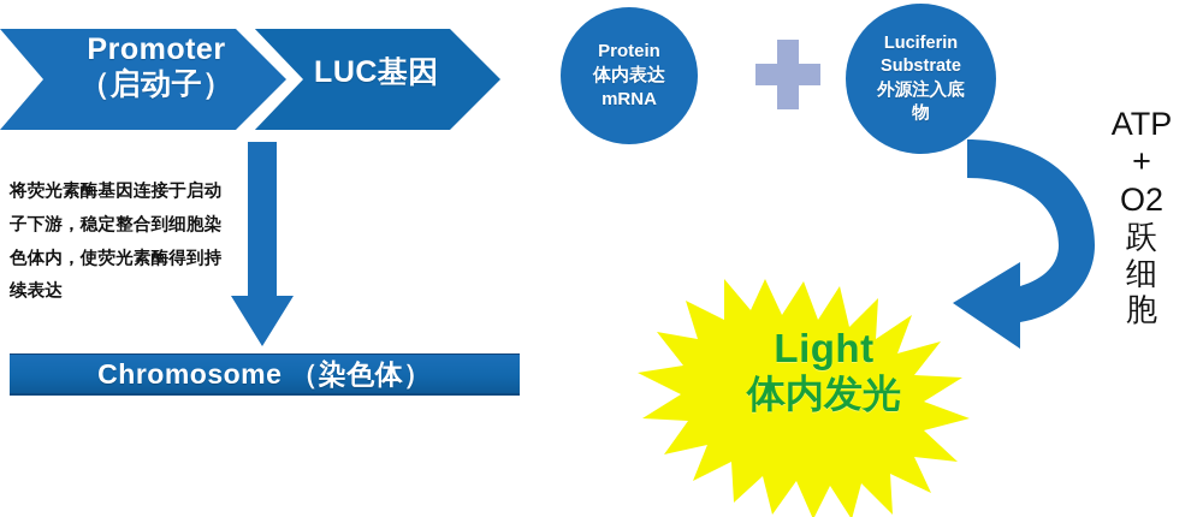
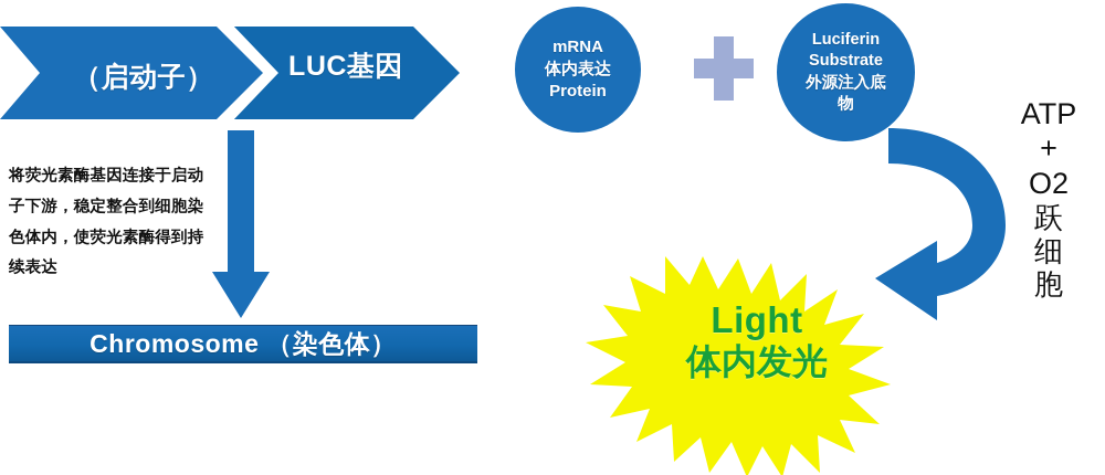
- Promoter
  （启动子）
  LUC基因
  将荧光素酶基因连接于启动子下游，稳定整合到细胞染色体内，使荧光素酶得到持续表达
  Chromosome （染色体）
- Protein
+ mRNA
  体内表达
- mRNA
+ Protein
  Luciferin
  Substrate
  外源注入底
  物
  Light
  体内发光
  ATP
  +
  O2
  跃
  细
  胞
